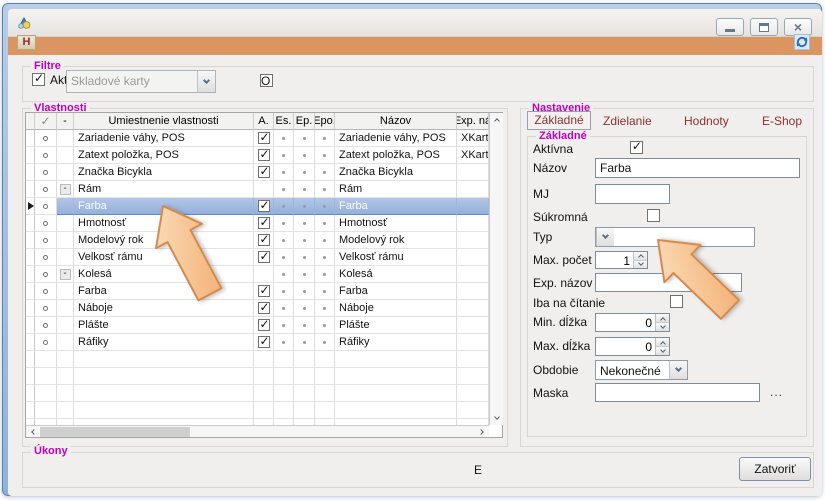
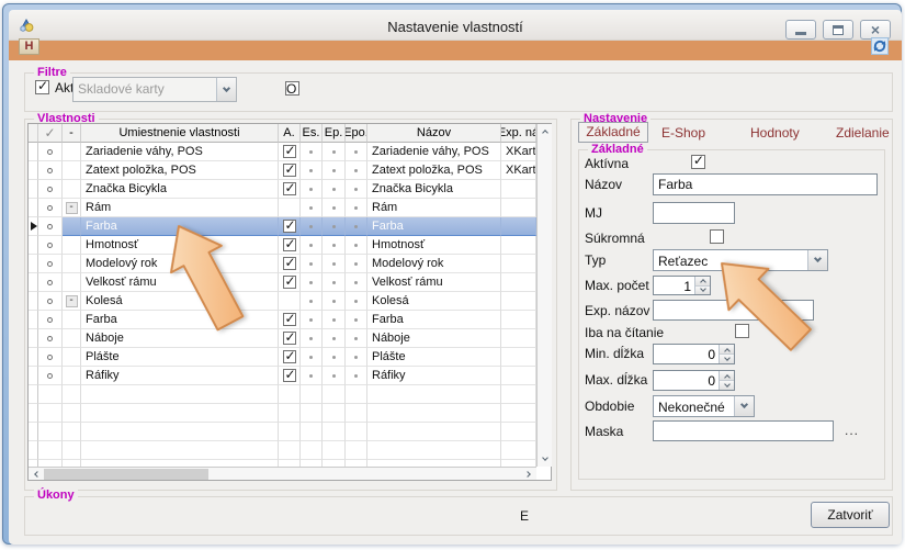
+ Nastavenie vlastností
  ×
  H
  Filtre
  Skladové karty
  O
  Vlastnosti
  ✓
  -
  Umiestnenie vlastnosti
  A.
  Es.
  Ep.
  Epo
  Názov
  Exp. n
  Zariadenie váhy, POS
  Zariadenie váhy, POS
  XKart
  Zatext položka, POS
  Zatext položka, POS
  XKart
  Značka Bicykla
  Značka Bicykla
  -
  Rám
  Rám
  Farba
  Farba
  Hmotnosť
  Hmotnosť
  Modelový rok
  Modelový rok
  Velkosť rámu
  Velkosť rámu
  -
  Kolesá
  Kolesá
  Farba
  Farba
  Náboje
  Náboje
  Plášte
  Plášte
  Ráfiky
  Ráfiky
  Nastavenie
  Základné
- Zdielanie
+ E-Shop
  Hodnoty
- E-Shop
+ Zdielanie
  Základné
  Aktívna
  Názov
  Farba
  MJ
  Súkromná
  Typ
+ Reťazec
  Max. počet
  1
  Exp. názov
  Iba na čítanie
  Min. dĺžka
  0
  Max. dĺžka
  0
  Obdobie
  Nekonečné
  Maska
  ...
  Úkony
  E
  Zatvoriť
